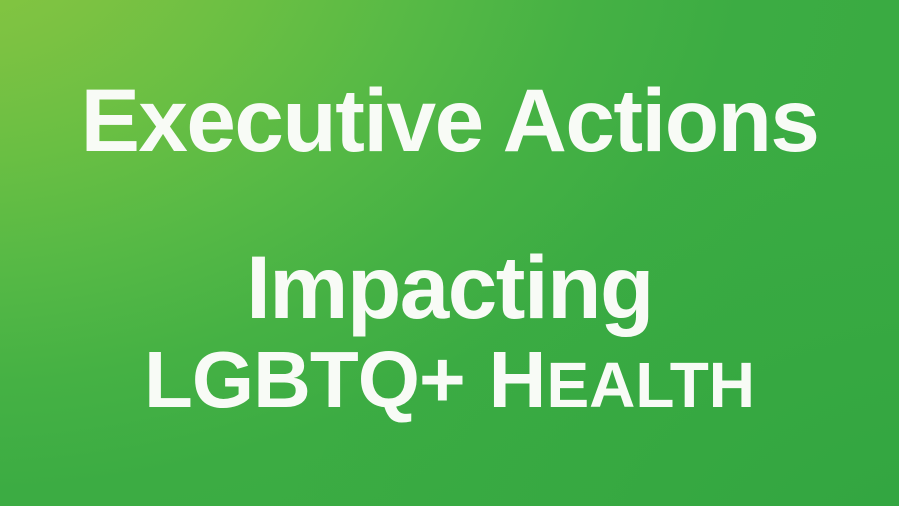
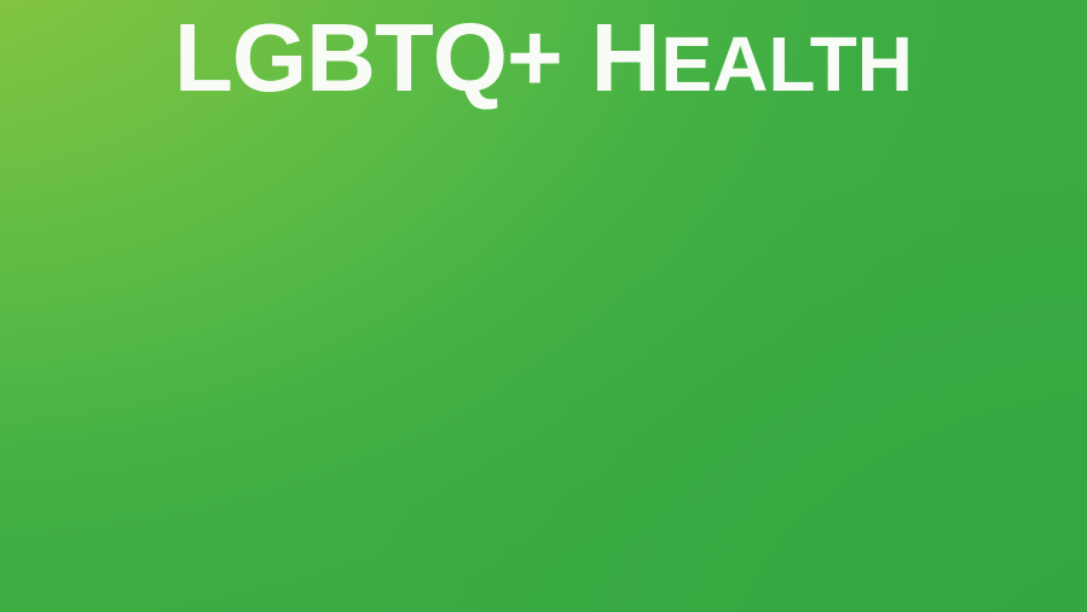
- Executive Actions
- Impacting
  LGBTQ+ HEALTH
